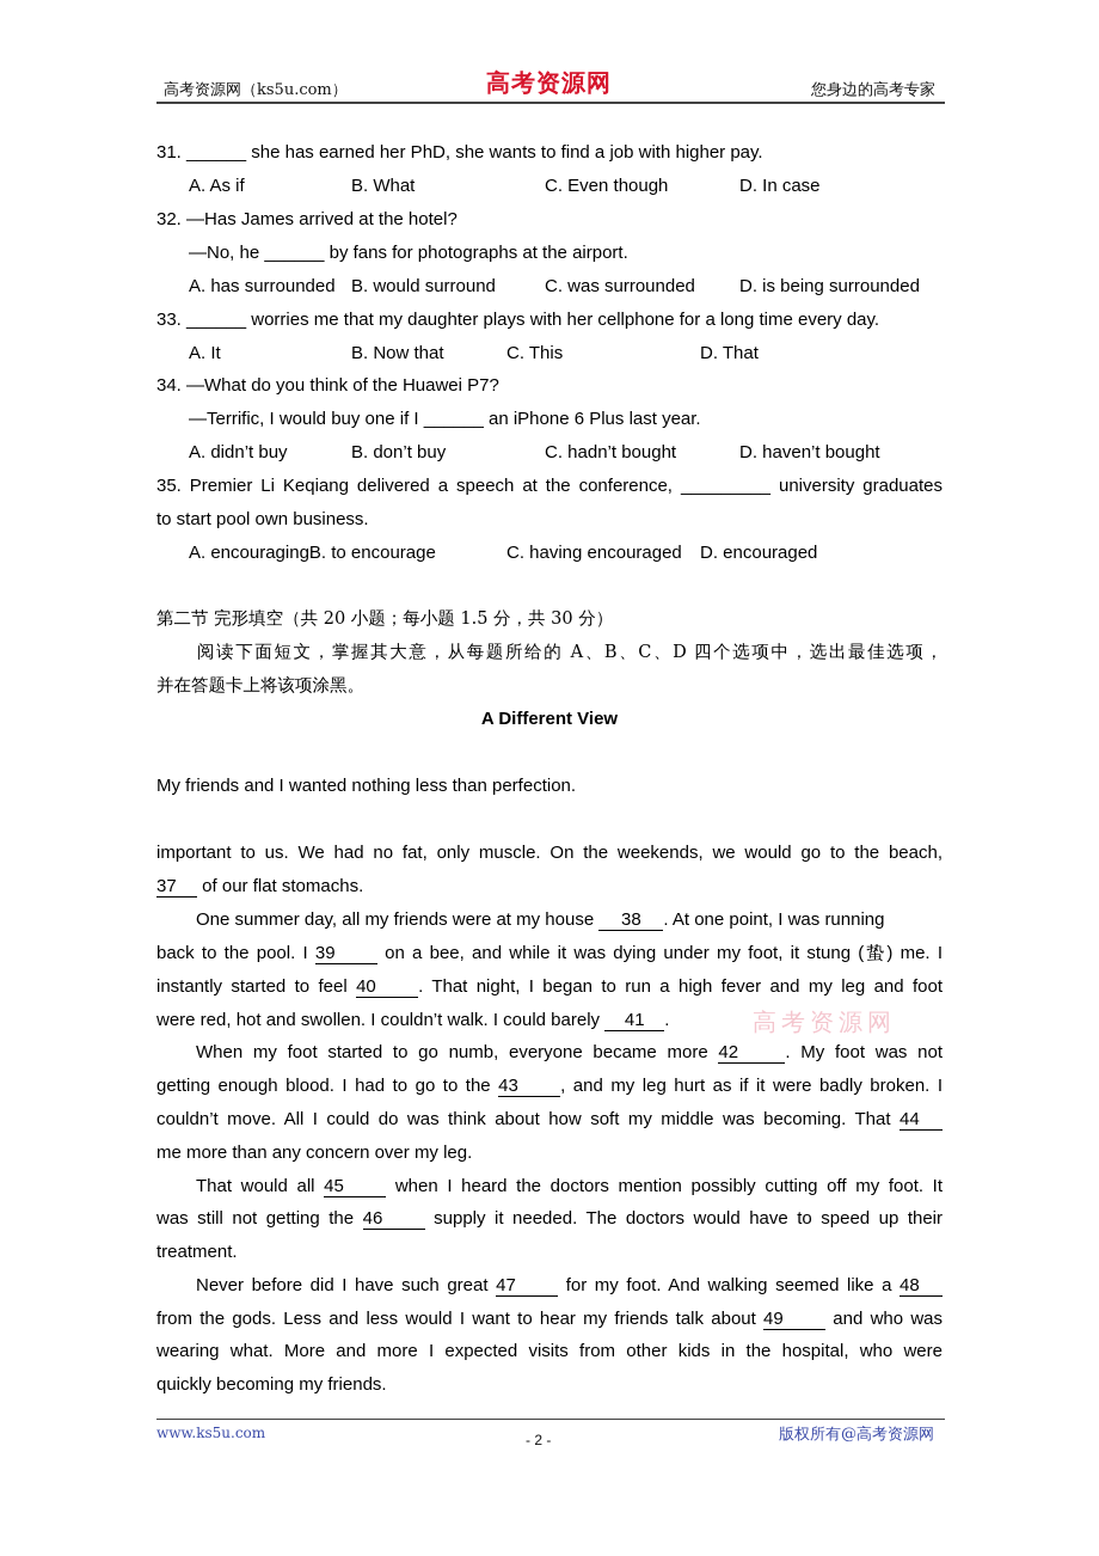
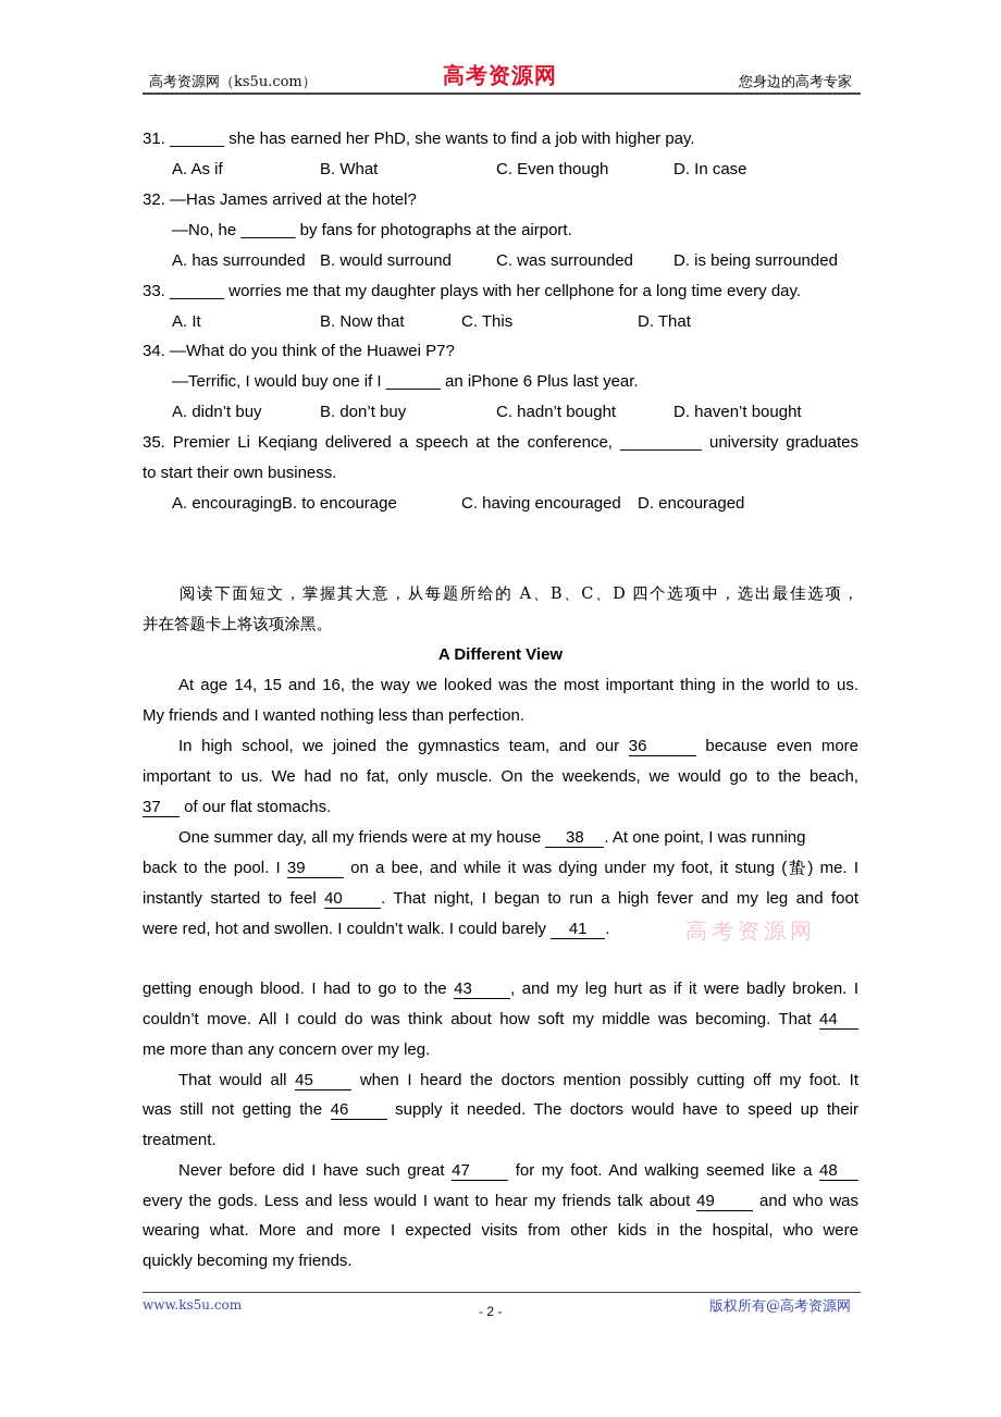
  高考资源网（ks5u.com）
  高考资源网
  您身边的高考专家
  31. ______ she has earned her PhD, she wants to find a job with higher pay.
  A. As if
  B. What
  C. Even though
  D. In case
  32. —Has James arrived at the hotel?
  —No, he ______ by fans for photographs at the airport.
  A. has surrounded
  B. would surround
  C. was surrounded
  D. is being surrounded
  33. ______ worries me that my daughter plays with her cellphone for a long time every day.
  A. It
  B. Now that
  C. This
  D. That
  34. —What do you think of the Huawei P7?
  —Terrific, I would buy one if I ______ an iPhone 6 Plus last year.
  A. didn’t buy
  B. don’t buy
  C. hadn’t bought
  D. haven’t bought
  35. Premier Li Keqiang delivered a speech at the conference, _________ university graduates
- to start pool own business.
+ to start their own business.
  A. encouragingB. to encourage
  C. having encouraged
  D. encouraged
- 第二节 完形填空（共 20 小题；每小题 1.5 分，共 30 分）
  阅读下面短文，掌握其大意，从每题所给的 A、B、C、D 四个选项中，选出最佳选项，
  并在答题卡上将该项涂黑。
  A Different View
+ At age 14, 15 and 16, the way we looked was the most important thing in the world to us.
  My friends and I wanted nothing less than perfection.
+ In high school, we joined the gymnastics team, and our 36 because even more
  important to us. We had no fat, only muscle. On the weekends, we would go to the beach,
  37 of our flat stomachs.
  One summer day, all my friends were at my house 38 . At one point, I was running
  back to the pool. I 39 on a bee, and while it was dying under my foot, it stung (蛰) me. I
  instantly started to feel 40 . That night, I began to run a high fever and my leg and foot
  were red, hot and swollen. I couldn’t walk. I could barely 41 .
  高考资源网
- When my foot started to go numb, everyone became more 42 . My foot was not
  getting enough blood. I had to go to the 43 , and my leg hurt as if it were badly broken. I
  couldn’t move. All I could do was think about how soft my middle was becoming. That 44
  me more than any concern over my leg.
  That would all 45 when I heard the doctors mention possibly cutting off my foot. It
  was still not getting the 46 supply it needed. The doctors would have to speed up their
  treatment.
  Never before did I have such great 47 for my foot. And walking seemed like a 48
- from the gods. Less and less would I want to hear my friends talk about 49 and who was
+ every the gods. Less and less would I want to hear my friends talk about 49 and who was
  wearing what. More and more I expected visits from other kids in the hospital, who were
  quickly becoming my friends.
  www.ks5u.com
  - 2 -
  版权所有@高考资源网
